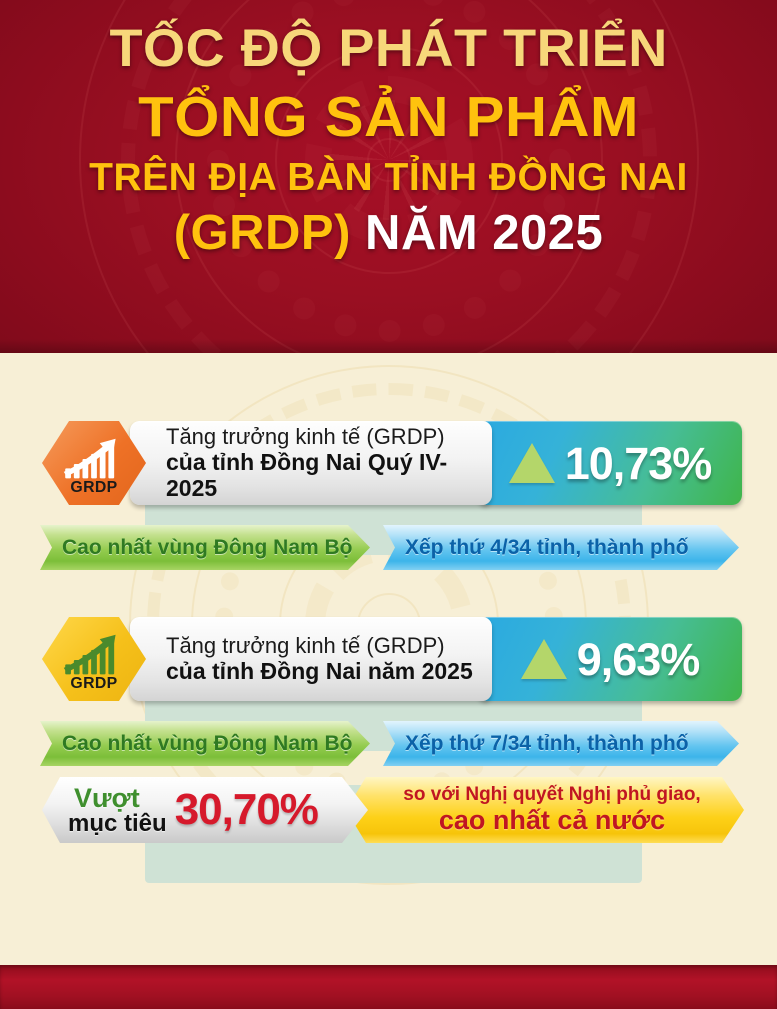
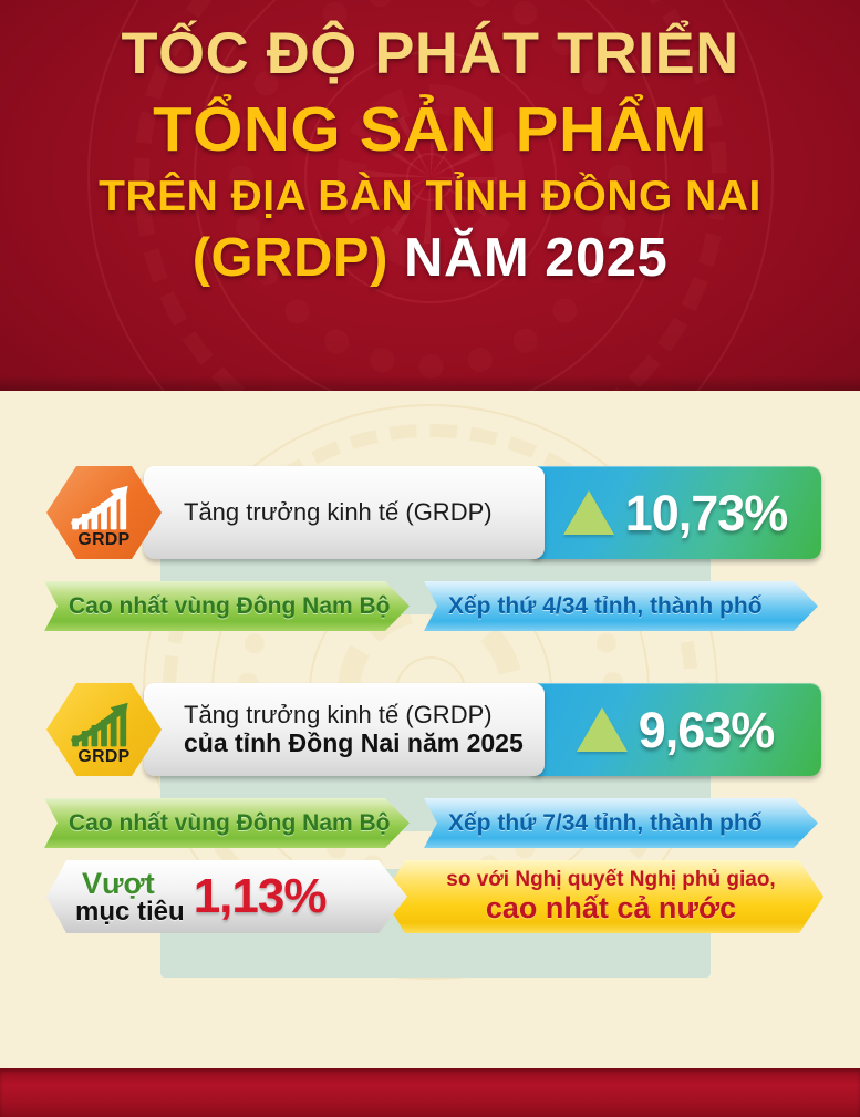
  TỐC ĐỘ PHÁT TRIỂN
  TỔNG SẢN PHẨM
  TRÊN ĐỊA BÀN TỈNH ĐỒNG NAI
  (GRDP) NĂM 2025
  GRDP
  Tăng trưởng kinh tế (GRDP)
- của tỉnh Đồng Nai Quý IV-2025
  10,73%
  Cao nhất vùng Đông Nam Bộ
  Xếp thứ 4/34 tỉnh, thành phố
  GRDP
  Tăng trưởng kinh tế (GRDP)
  của tỉnh Đồng Nai năm 2025
  9,63%
  Cao nhất vùng Đông Nam Bộ
  Xếp thứ 7/34 tỉnh, thành phố
  Vượt
  mục tiêu
- 30,70%
+ 1,13%
  so với Nghị quyết Nghị phủ giao,
  cao nhất cả nước
